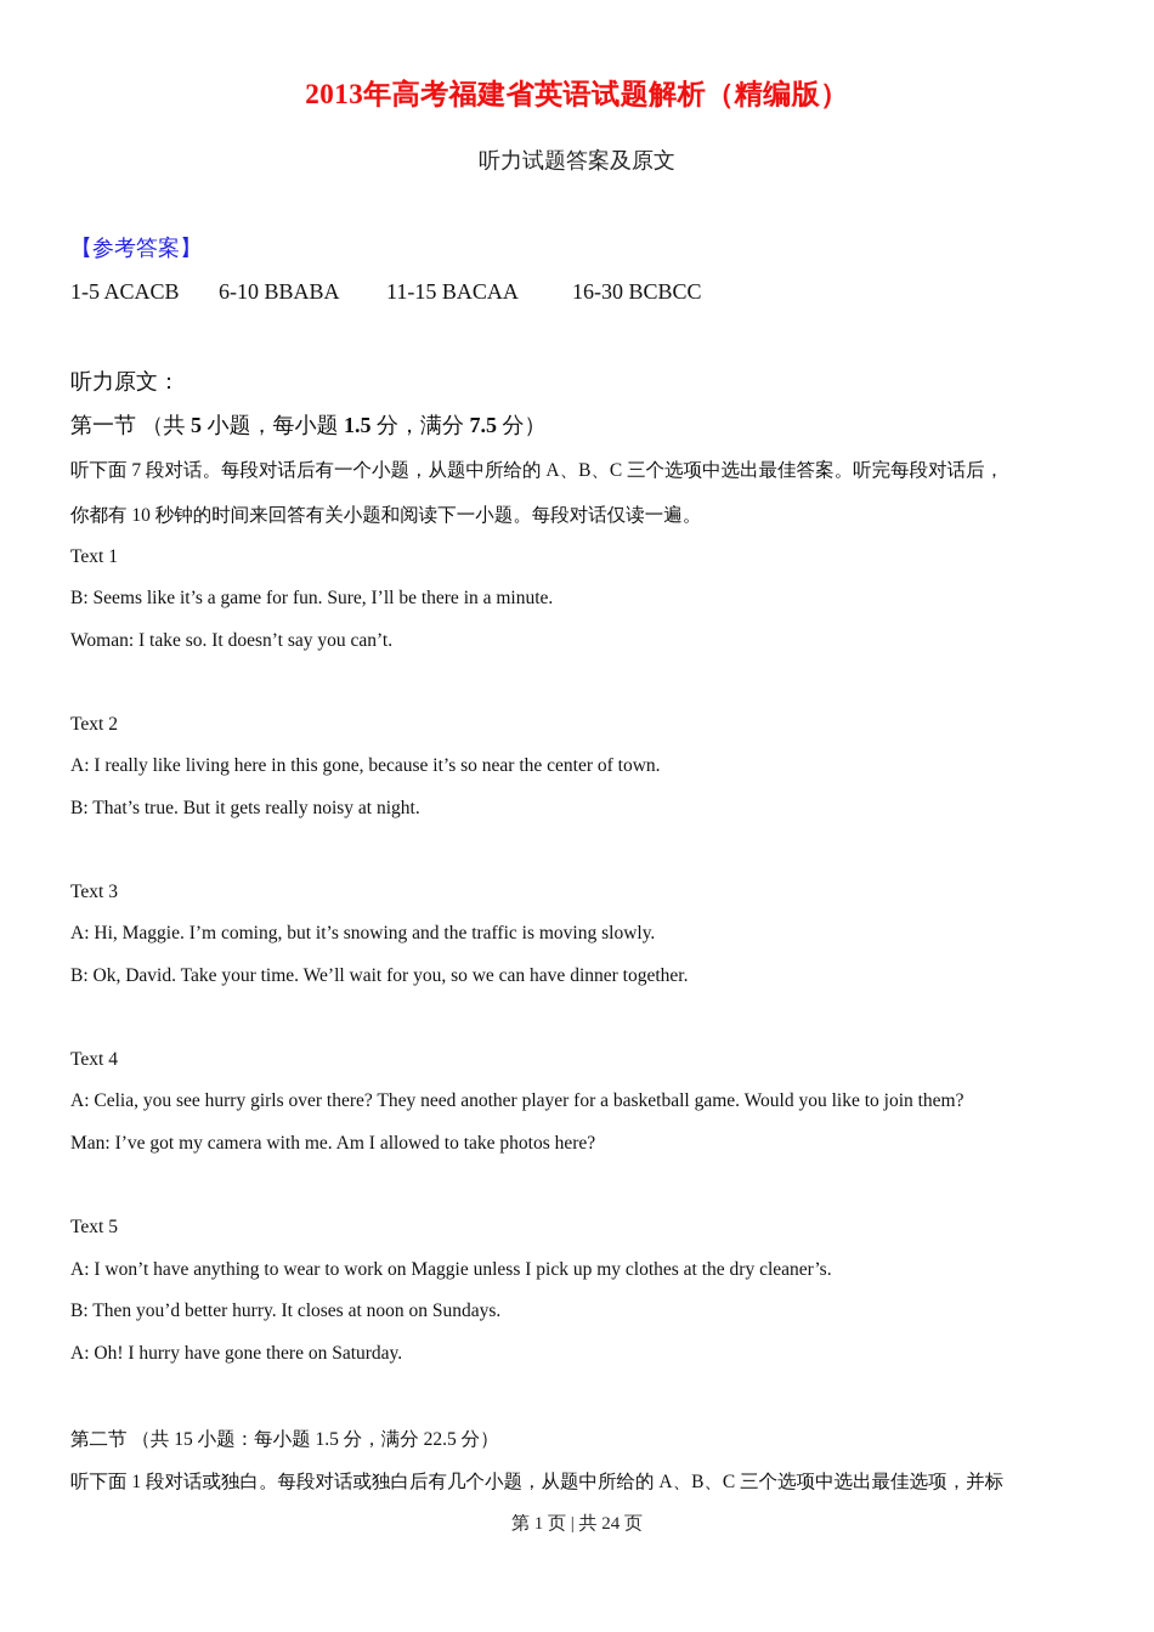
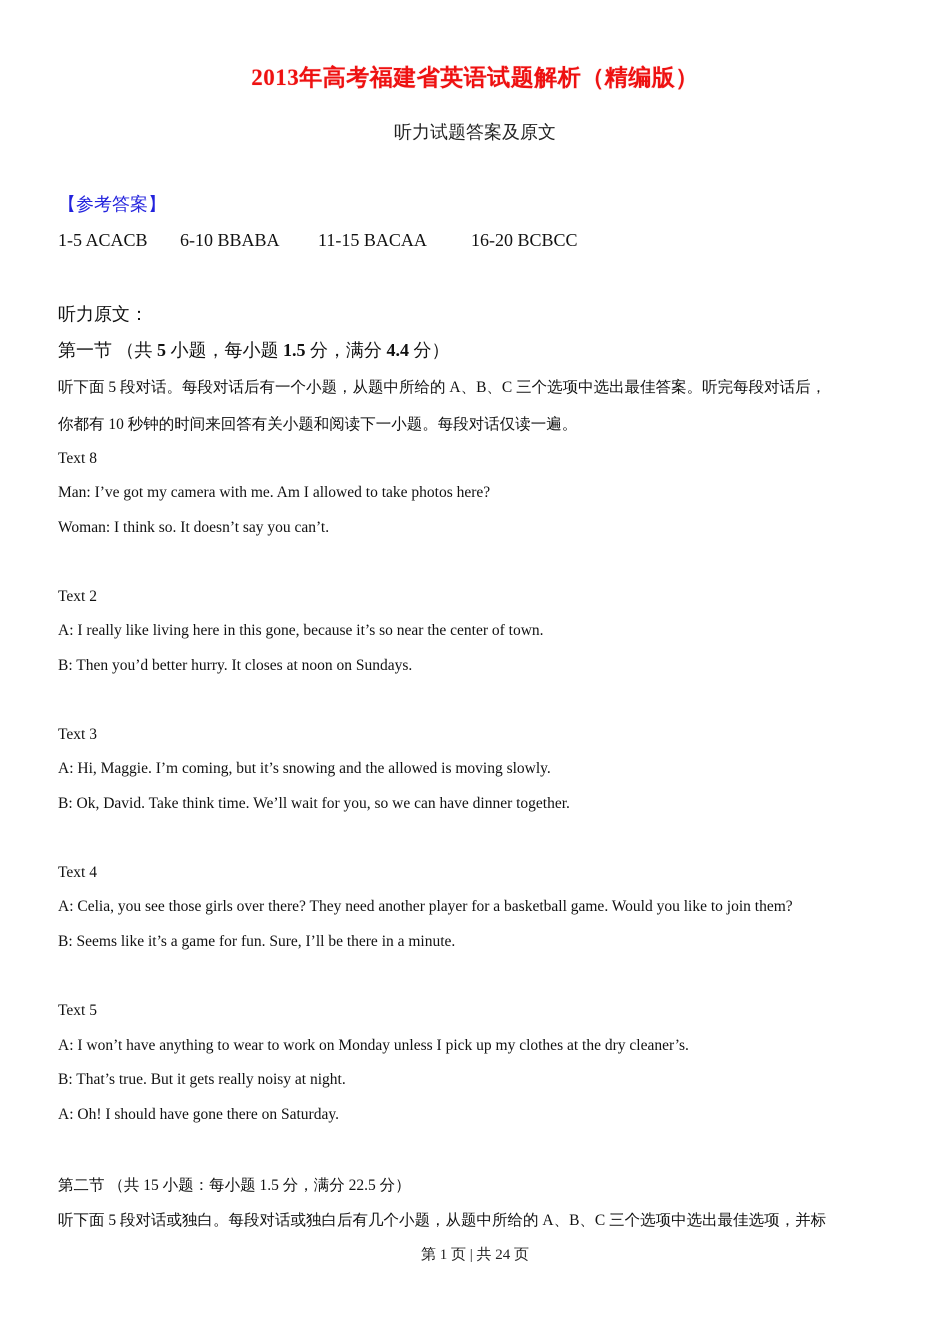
  2013年高考福建省英语试题解析（精编版）
  听力试题答案及原文
  【参考答案】
- 1-5 ACACB 6-10 BBABA 11-15 BACAA 16-30 BCBCC
+ 1-5 ACACB 6-10 BBABA 11-15 BACAA 16-20 BCBCC
  听力原文：
- 第一节 （共 5 小题，每小题 1.5 分，满分 7.5 分）
+ 第一节 （共 5 小题，每小题 1.5 分，满分 4.4 分）
- 听下面 7 段对话。每段对话后有一个小题，从题中所给的 A、B、C 三个选项中选出最佳答案。听完每段对话后，
+ 听下面 5 段对话。每段对话后有一个小题，从题中所给的 A、B、C 三个选项中选出最佳答案。听完每段对话后，
  你都有 10 秒钟的时间来回答有关小题和阅读下一小题。每段对话仅读一遍。
- Text 1
+ Text 8
- B: Seems like it’s a game for fun. Sure, I’ll be there in a minute.
+ Man: I’ve got my camera with me. Am I allowed to take photos here?
- Woman: I take so. It doesn’t say you can’t.
+ Woman: I think so. It doesn’t say you can’t.
  Text 2
  A: I really like living here in this gone, because it’s so near the center of town.
- B: That’s true. But it gets really noisy at night.
+ B: Then you’d better hurry. It closes at noon on Sundays.
  Text 3
- A: Hi, Maggie. I’m coming, but it’s snowing and the traffic is moving slowly.
+ A: Hi, Maggie. I’m coming, but it’s snowing and the allowed is moving slowly.
- B: Ok, David. Take your time. We’ll wait for you, so we can have dinner together.
+ B: Ok, David. Take think time. We’ll wait for you, so we can have dinner together.
  Text 4
- A: Celia, you see hurry girls over there? They need another player for a basketball game. Would you like to join them?
+ A: Celia, you see those girls over there? They need another player for a basketball game. Would you like to join them?
- Man: I’ve got my camera with me. Am I allowed to take photos here?
+ B: Seems like it’s a game for fun. Sure, I’ll be there in a minute.
  Text 5
- A: I won’t have anything to wear to work on Maggie unless I pick up my clothes at the dry cleaner’s.
+ A: I won’t have anything to wear to work on Monday unless I pick up my clothes at the dry cleaner’s.
- B: Then you’d better hurry. It closes at noon on Sundays.
+ B: That’s true. But it gets really noisy at night.
- A: Oh! I hurry have gone there on Saturday.
+ A: Oh! I should have gone there on Saturday.
  第二节 （共 15 小题：每小题 1.5 分，满分 22.5 分）
- 听下面 1 段对话或独白。每段对话或独白后有几个小题，从题中所给的 A、B、C 三个选项中选出最佳选项，并标
+ 听下面 5 段对话或独白。每段对话或独白后有几个小题，从题中所给的 A、B、C 三个选项中选出最佳选项，并标
  第 1 页 | 共 24 页
